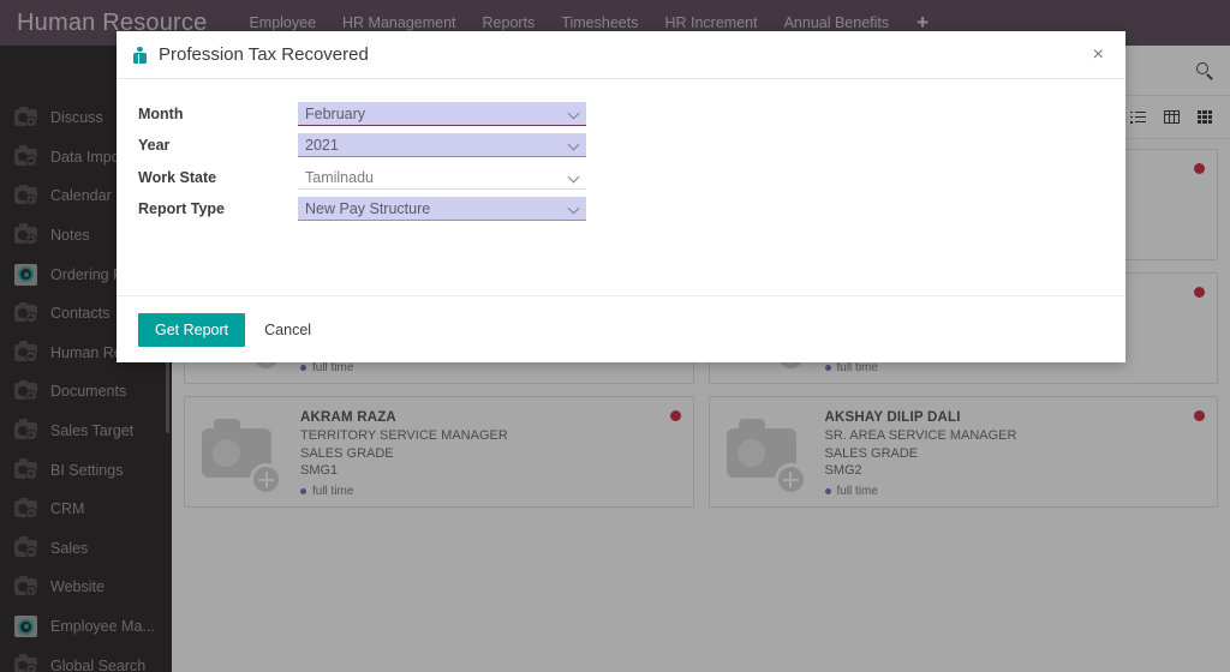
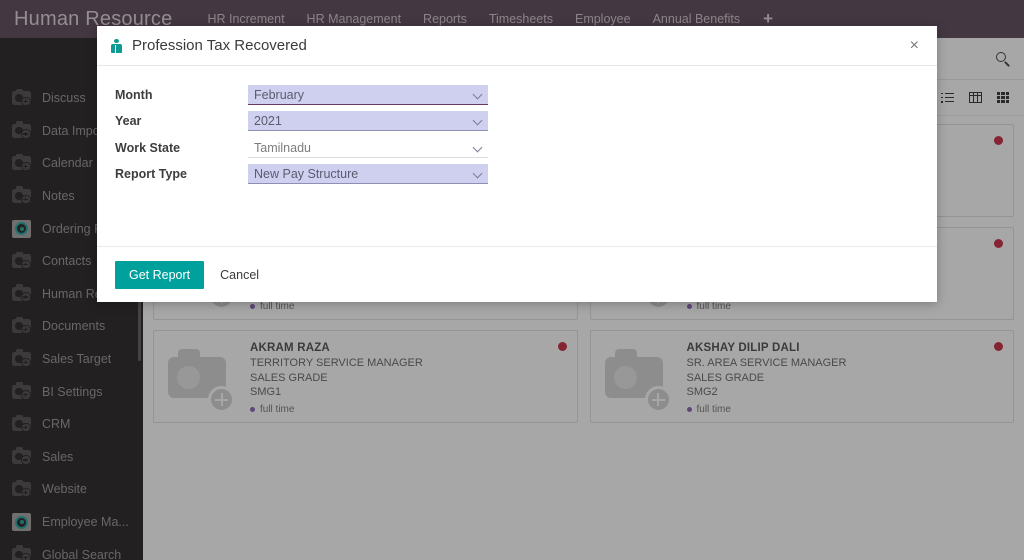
  Human Resource
- Employee
+ HR Increment
  HR Management
  Reports
  Timesheets
- HR Increment
+ Employee
  Annual Benefits
  +
  Discuss
  Data Imp
  Calendar
  Notes
  Ordering
  Contacts
  Human R
  Documents
  Sales Target
  BI Settings
  CRM
  Sales
  Website
  Employee Ma...
  Global Search
  full time
  full time
  AKRAM RAZA
  TERRITORY SERVICE MANAGER
  SALES GRADE
  SMG1
  full time
  AKSHAY DILIP DALI
  SR. AREA SERVICE MANAGER
  SALES GRADE
  SMG2
  full time
  Profession Tax Recovered
  ×
  Month
  February
  Year
  2021
  Work State
  Tamilnadu
  Report Type
  New Pay Structure
  Get Report
  Cancel
